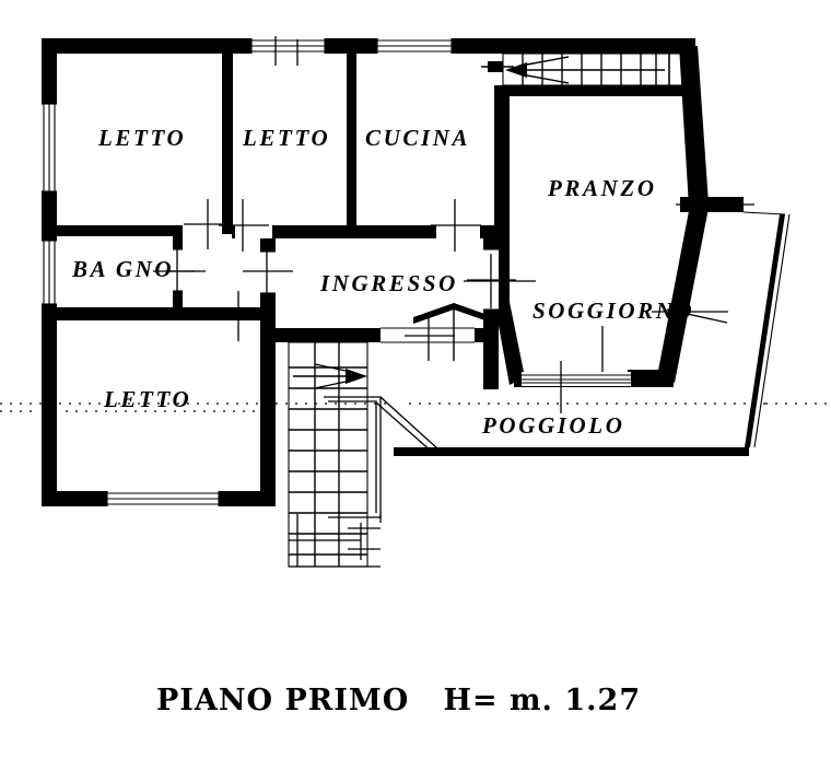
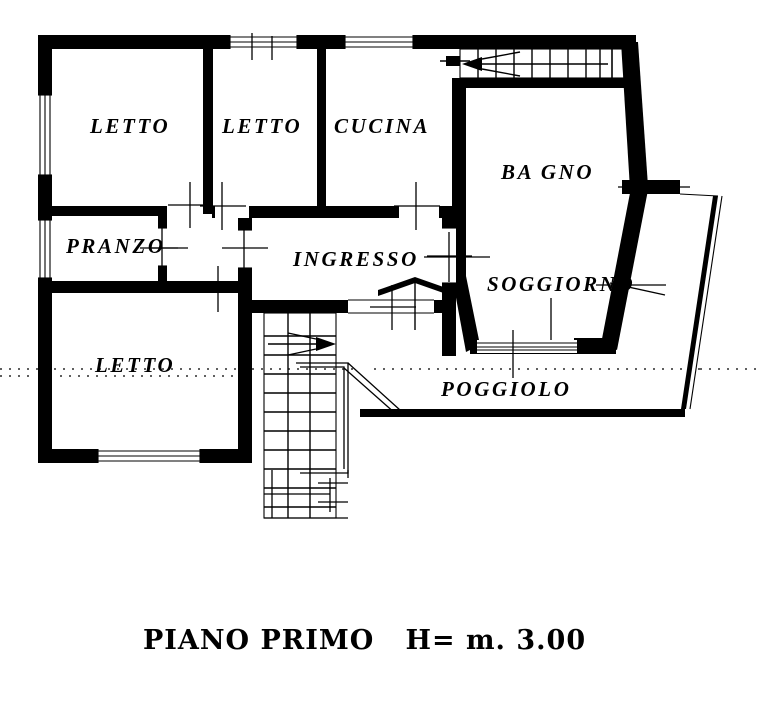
  LETTO
  LETTO
  CUCINA
- BA GNO
+ PRANZO
  INGRESSO
  LETTO
- PRANZO
+ BA GNO
  SOGGIORNO
  POGGIOLO
- PIANO PRIMO H= m. 1.27
+ PIANO PRIMO H= m. 3.00
